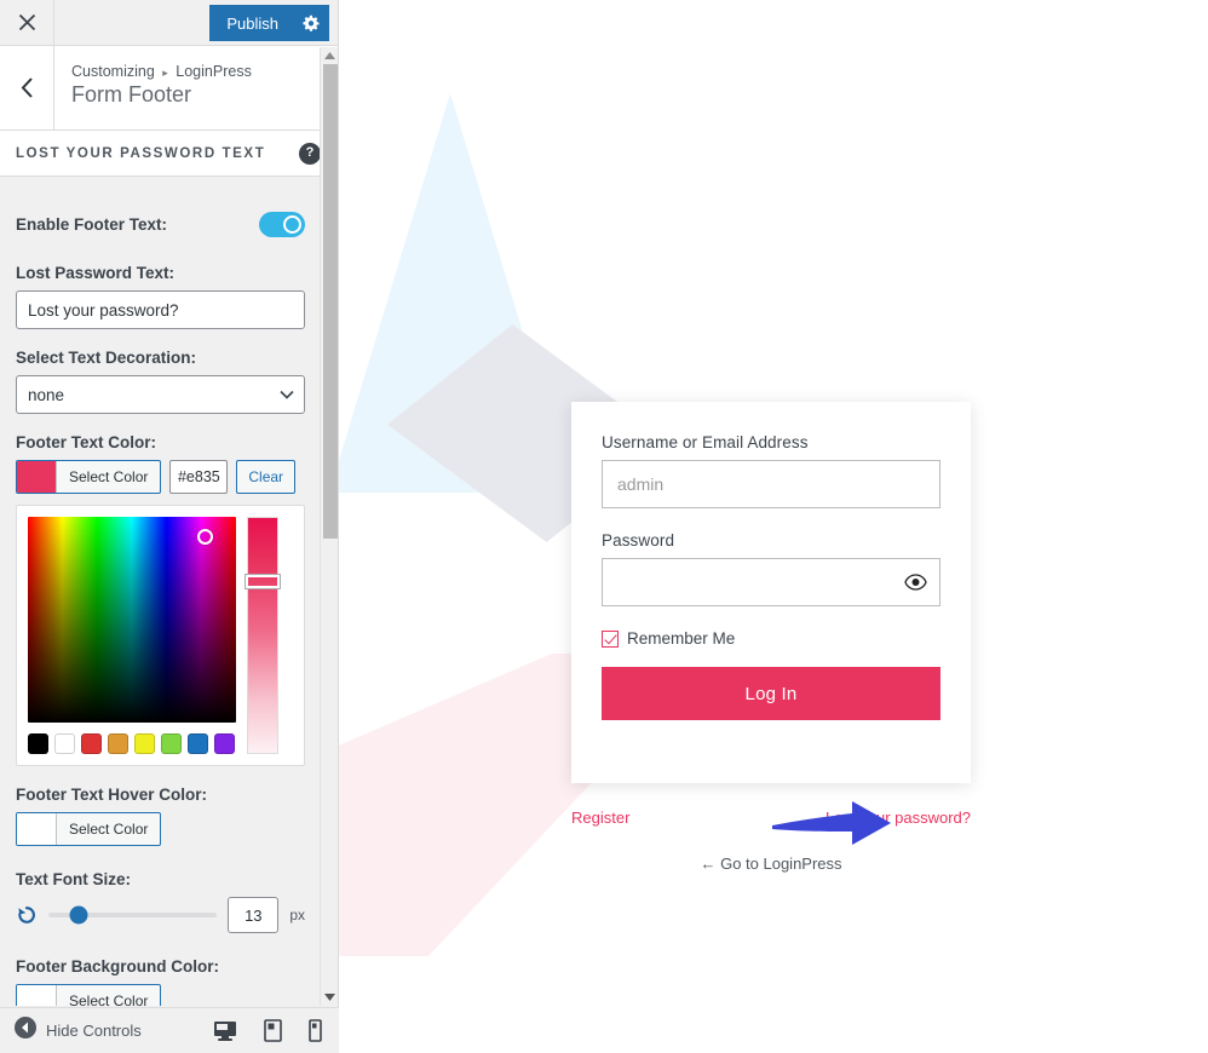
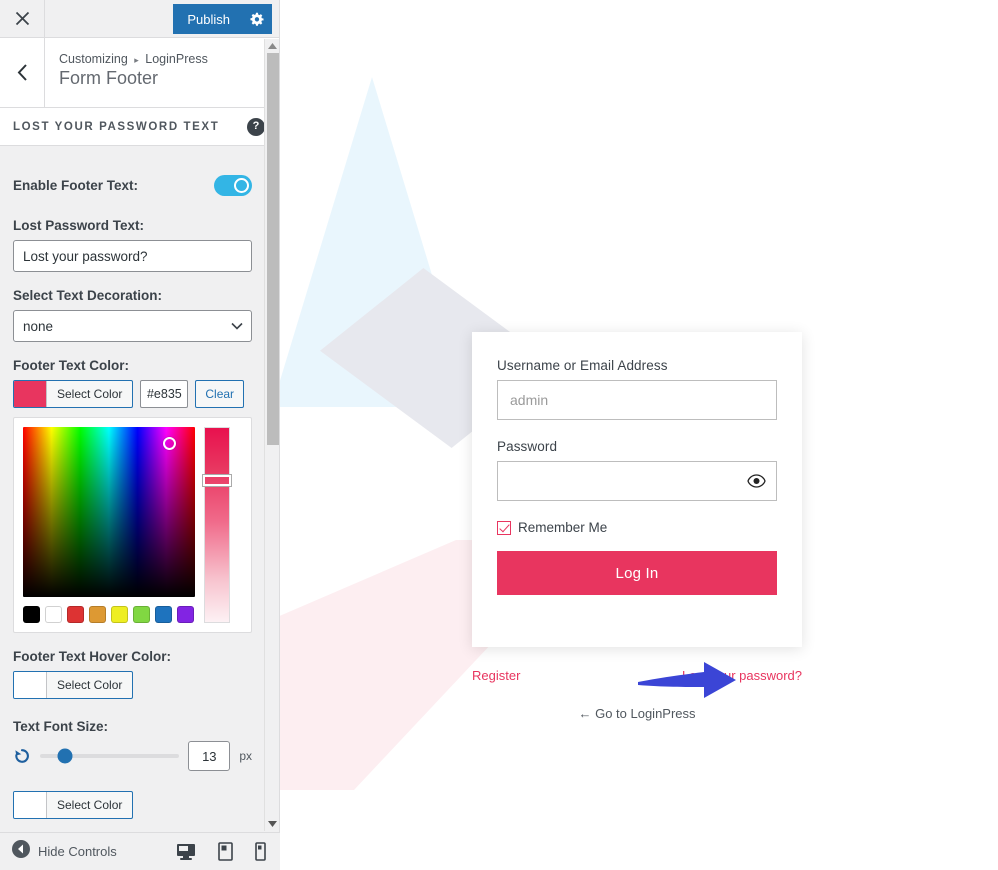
  Username or Email Address
  admin
  Password
  Remember Me
  Log In
  Register
  ← Go to LoginPress
  Publish
  Customizing ▸ LoginPress
  Form Footer
  LOST YOUR PASSWORD TEXT
  ?
  Enable Footer Text:
  Lost Password Text:
  Lost your password?
  Select Text Decoration:
  none
  Footer Text Color:
  Select Color
  #e835
  Clear
  Footer Text Hover Color:
  Select Color
  Text Font Size:
  13
  px
- Footer Background Color:
  Select Color
  Hide Controls
